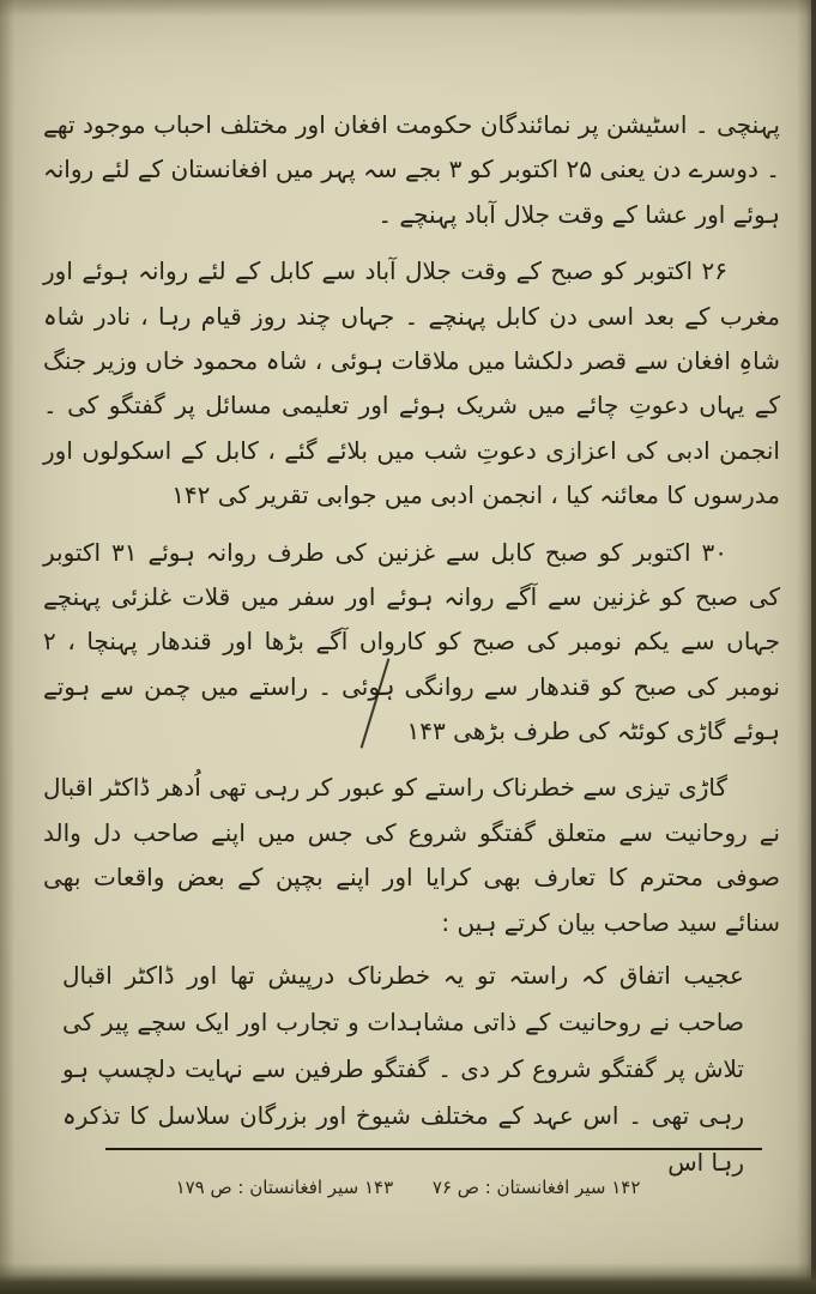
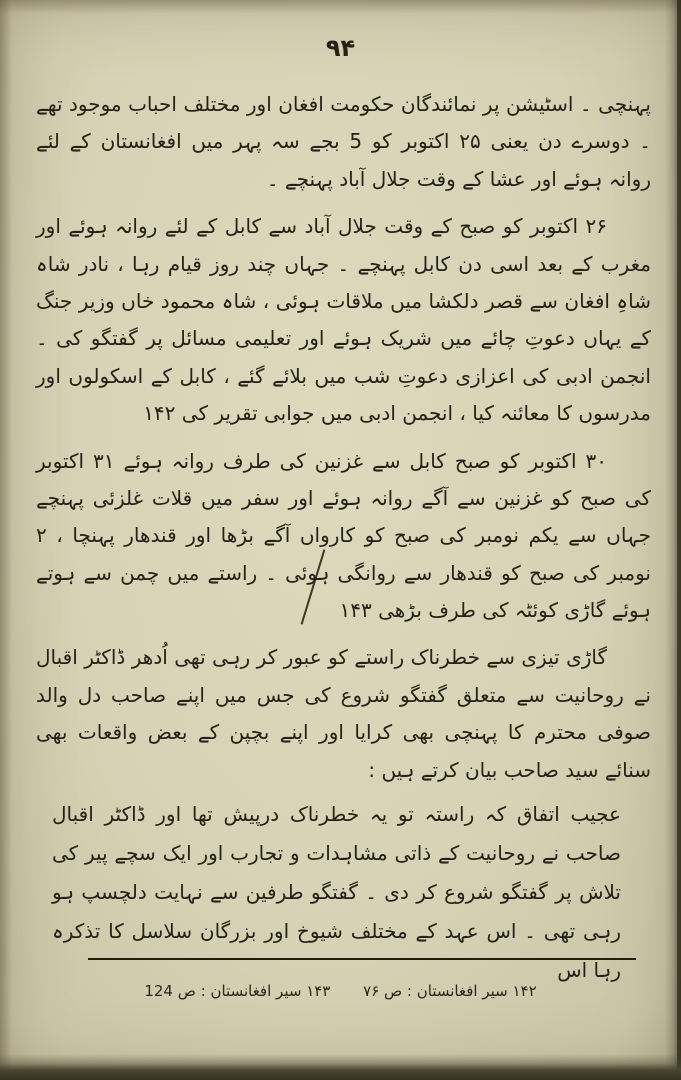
+ ۹۴
- پہنچی ۔ اسٹیشن پر نمائندگان حکومت افغان اور مختلف احباب موجود تھے ۔ دوسرے دن یعنی ۲۵ اکتوبر کو ۳ بجے سہ پہر میں افغانستان کے لئے روانہ ہوئے اور عشا کے وقت جلال آباد پہنچے ۔
+ پہنچی ۔ اسٹیشن پر نمائندگان حکومت افغان اور مختلف احباب موجود تھے ۔ دوسرے دن یعنی ۲۵ اکتوبر کو 5 بجے سہ پہر میں افغانستان کے لئے روانہ ہوئے اور عشا کے وقت جلال آباد پہنچے ۔
  ۲۶ اکتوبر کو صبح کے وقت جلال آباد سے کابل کے لئے روانہ ہوئے اور مغرب کے بعد اسی دن کابل پہنچے ۔ جہاں چند روز قیام رہا ، نادر شاہ شاہِ افغان سے قصر دلکشا میں ملاقات ہوئی ، شاہ محمود خاں وزیر جنگ کے یہاں دعوتِ چائے میں شریک ہوئے اور تعلیمی مسائل پر گفتگو کی ۔ انجمن ادبی کی اعزازی دعوتِ شب میں بلائے گئے ، کابل کے اسکولوں اور مدرسوں کا معائنہ کیا ، انجمن ادبی میں جوابی تقریر کی ۱۴۲
  ۳۰ اکتوبر کو صبح کابل سے غزنین کی طرف روانہ ہوئے ۳۱ اکتوبر کی صبح کو غزنین سے آگے روانہ ہوئے اور سفر میں قلات غلزئی پہنچے جہاں سے یکم نومبر کی صبح کو کارواں آگے بڑھا اور قندھار پہنچا ، ۲ نومبر کی صبح کو قندھار سے روانگی ہوئی ۔ راستے میں چمن سے ہوتے ہوئے گاڑی کوئٹہ کی طرف بڑھی ۱۴۳
- گاڑی تیزی سے خطرناک راستے کو عبور کر رہی تھی اُدھر ڈاکٹر اقبال نے روحانیت سے متعلق گفتگو شروع کی جس میں اپنے صاحب دل والد صوفی محترم کا تعارف بھی کرایا اور اپنے بچپن کے بعض واقعات بھی سنائے سید صاحب بیان کرتے ہیں :
+ گاڑی تیزی سے خطرناک راستے کو عبور کر رہی تھی اُدھر ڈاکٹر اقبال نے روحانیت سے متعلق گفتگو شروع کی جس میں اپنے صاحب دل والد صوفی محترم کا پہنچی بھی کرایا اور اپنے بچپن کے بعض واقعات بھی سنائے سید صاحب بیان کرتے ہیں :
  عجیب اتفاق کہ راستہ تو یہ خطرناک درپیش تھا اور ڈاکٹر اقبال صاحب نے روحانیت کے ذاتی مشاہدات و تجارب اور ایک سچے پیر کی تلاش پر گفتگو شروع کر دی ۔ گفتگو طرفین سے نہایت دلچسپ ہو رہی تھی ۔ اس عہد کے مختلف شیوخ اور بزرگان سلاسل کا تذکرہ رہا اس
- ۱۴۲ سیر افغانستان : ص ۷۶ ۱۴۳ سیر افغانستان : ص ۱۷۹
+ ۱۴۲ سیر افغانستان : ص ۷۶ ۱۴۳ سیر افغانستان : ص 124
